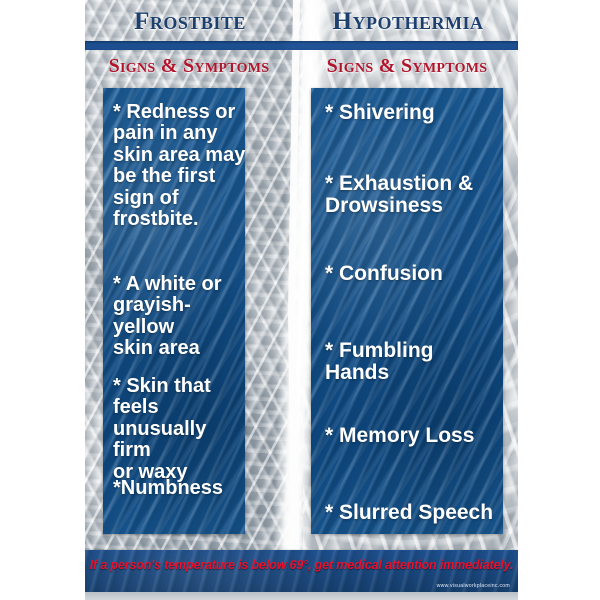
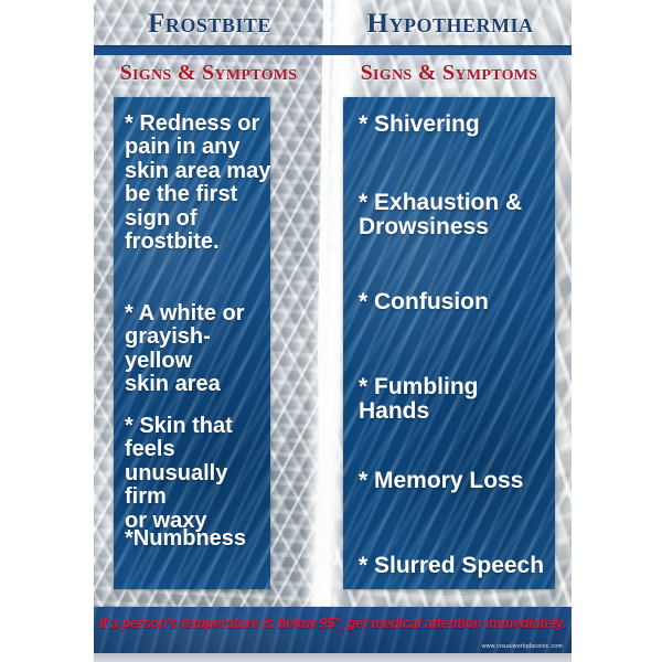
  Frostbite
  Hypothermia
  Signs & Symptoms
  Signs & Symptoms
  * Redness or
  pain in any
  skin area may
  be the first
  sign of
  frostbite.
  * A white or
  grayish-yellow
  skin area
  * Skin that feels
  unusually firm
  or waxy
  *Numbness
  * Shivering
  * Exhaustion &
  Drowsiness
  * Confusion
  * Fumbling
  Hands
  * Memory Loss
  * Slurred Speech
- If a person's temperature is below 69°, get medical attention immediately.
+ If a person's temperature is below 95°, get medical attention immediately.
